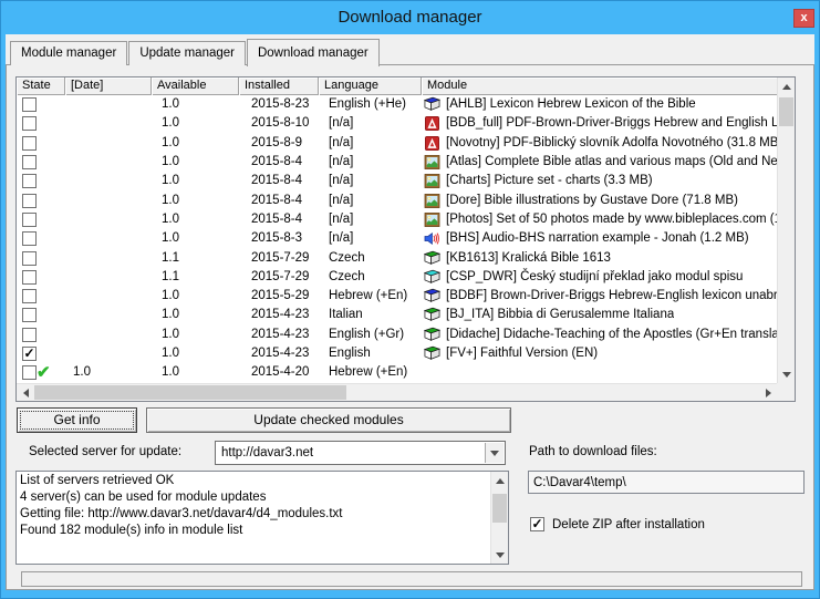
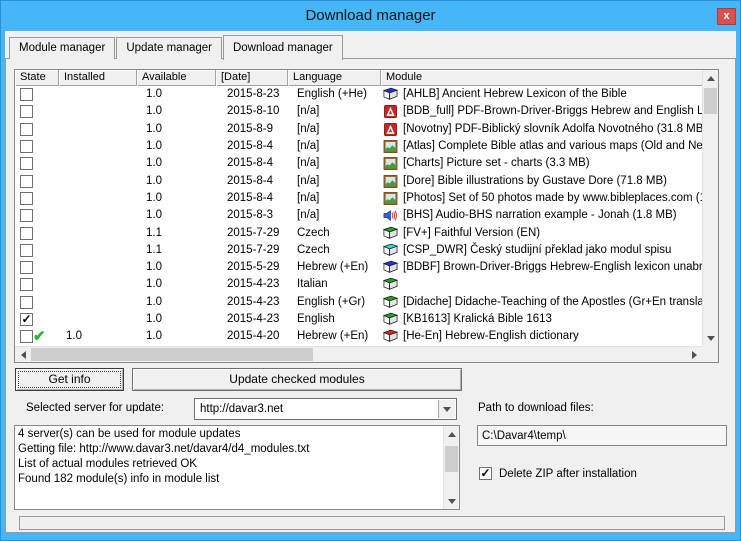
  Download manager
  x
  Module manager
  Update manager
  Download manager
  State
- [Date]
+ Installed
  Available
- Installed
+ [Date]
  Language
  Module
  1.0
  2015-8-23
  English (+He)
- [AHLB] Lexicon Hebrew Lexicon of the Bible
+ [AHLB] Ancient Hebrew Lexicon of the Bible
  1.0
  2015-8-10
  [n/a]
  [BDB_full] PDF-Brown-Driver-Briggs Hebrew and English L
  1.0
  2015-8-9
  [n/a]
  [Novotny] PDF-Biblický slovník Adolfa Novotného (31.8 MB
  1.0
  2015-8-4
  [n/a]
  [Atlas] Complete Bible atlas and various maps (Old and Ne
  1.0
  2015-8-4
  [n/a]
  [Charts] Picture set - charts (3.3 MB)
  1.0
  2015-8-4
  [n/a]
  [Dore] Bible illustrations by Gustave Dore (71.8 MB)
  1.0
  2015-8-4
  [n/a]
  [Photos] Set of 50 photos made by www.bibleplaces.com (
  1.0
  2015-8-3
  [n/a]
- [BHS] Audio-BHS narration example - Jonah (1.2 MB)
+ [BHS] Audio-BHS narration example - Jonah (1.8 MB)
  1.1
  2015-7-29
  Czech
- [KB1613] Kralická Bible 1613
+ [FV+] Faithful Version (EN)
  1.1
  2015-7-29
  Czech
  [CSP_DWR] Český studijní překlad jako modul spisu
  1.0
  2015-5-29
  Hebrew (+En)
  [BDBF] Brown-Driver-Briggs Hebrew-English lexicon unabr
  1.0
  2015-4-23
  Italian
- [BJ_ITA] Bibbia di Gerusalemme Italiana
  1.0
  2015-4-23
  English (+Gr)
  [Didache] Didache-Teaching of the Apostles (Gr+En transla
  ✓
  1.0
  2015-4-23
  English
- [FV+] Faithful Version (EN)
+ [KB1613] Kralická Bible 1613
  ✔
  1.0
  1.0
  2015-4-20
  Hebrew (+En)
+ [He-En] Hebrew-English dictionary
  Get info
  Update checked modules
  Selected server for update:
  http://davar3.net
  Path to download files:
- List of servers retrieved OK
  4 server(s) can be used for module updates
  Getting file: http://www.davar3.net/davar4/d4_modules.txt
+ List of actual modules retrieved OK
  Found 182 module(s) info in module list
  C:\Davar4\temp\
  ✓
  Delete ZIP after installation
